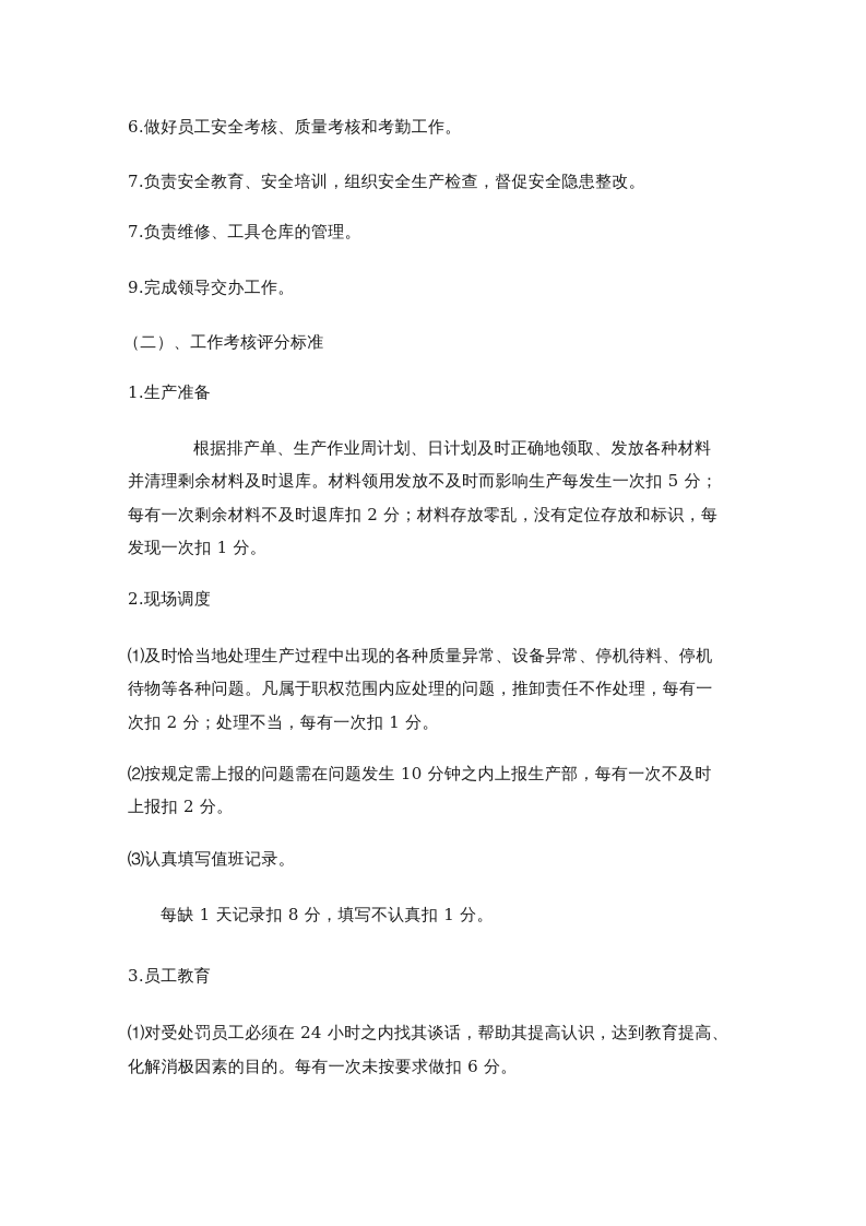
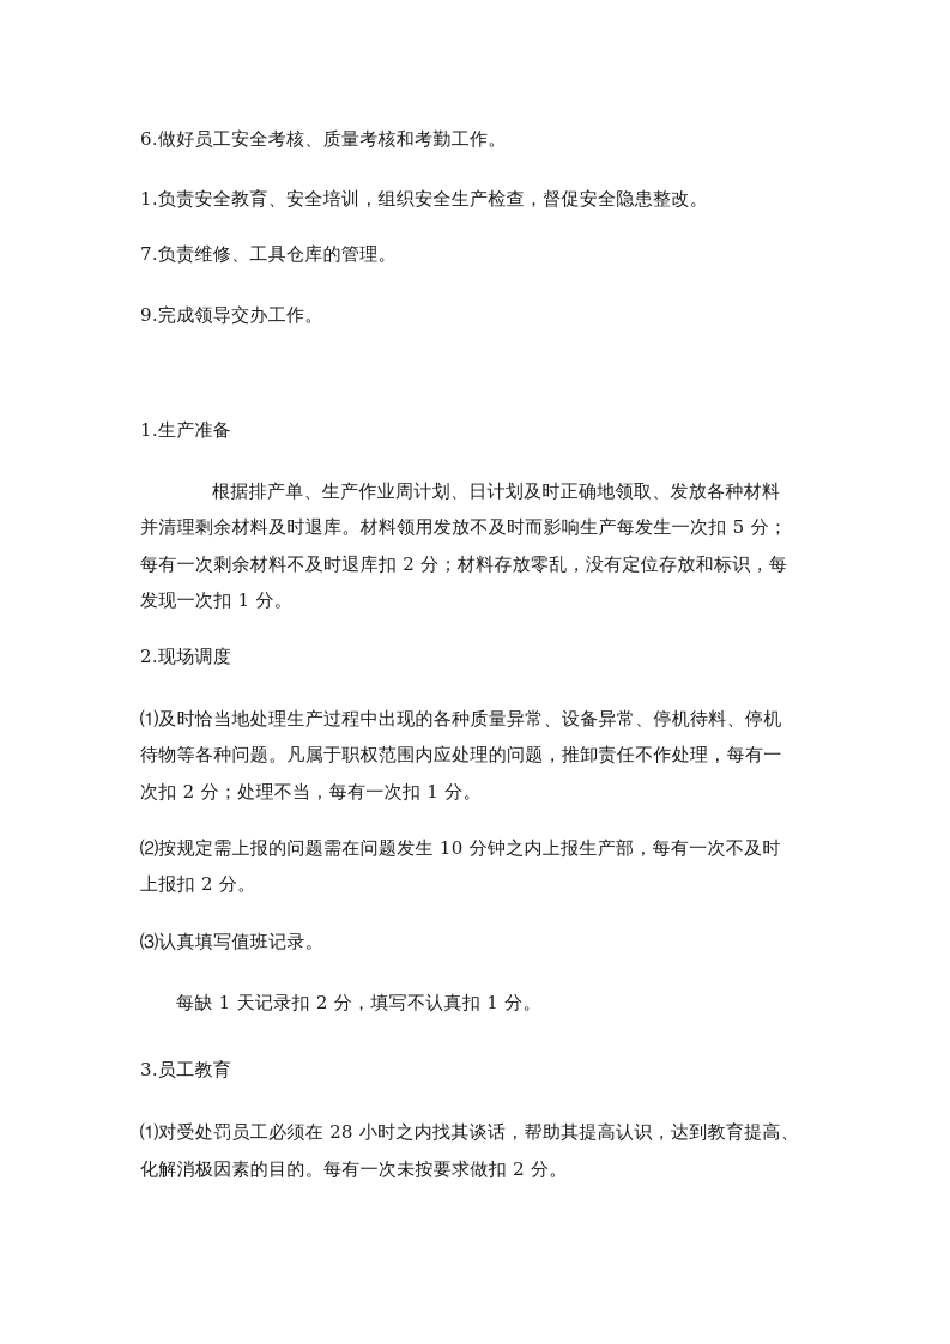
  6.做好员工安全考核、质量考核和考勤工作。
- 7.负责安全教育、安全培训，组织安全生产检查，督促安全隐患整改。
+ 1.负责安全教育、安全培训，组织安全生产检查，督促安全隐患整改。
  7.负责维修、工具仓库的管理。
  9.完成领导交办工作。
- （二）、工作考核评分标准
  1.生产准备
  根据排产单、生产作业周计划、日计划及时正确地领取、发放各种材料
  并清理剩余材料及时退库。材料领用发放不及时而影响生产每发生一次扣 5 分；
  每有一次剩余材料不及时退库扣 2 分；材料存放零乱，没有定位存放和标识，每
  发现一次扣 1 分。
  2.现场调度
  ⑴及时恰当地处理生产过程中出现的各种质量异常、设备异常、停机待料、停机
  待物等各种问题。凡属于职权范围内应处理的问题，推卸责任不作处理，每有一
  次扣 2 分；处理不当，每有一次扣 1 分。
  ⑵按规定需上报的问题需在问题发生 10 分钟之内上报生产部，每有一次不及时
  上报扣 2 分。
  ⑶认真填写值班记录。
- 每缺 1 天记录扣 8 分，填写不认真扣 1 分。
+ 每缺 1 天记录扣 2 分，填写不认真扣 1 分。
  3.员工教育
- ⑴对受处罚员工必须在 24 小时之内找其谈话，帮助其提高认识，达到教育提高、
+ ⑴对受处罚员工必须在 28 小时之内找其谈话，帮助其提高认识，达到教育提高、
- 化解消极因素的目的。每有一次未按要求做扣 6 分。
+ 化解消极因素的目的。每有一次未按要求做扣 2 分。
